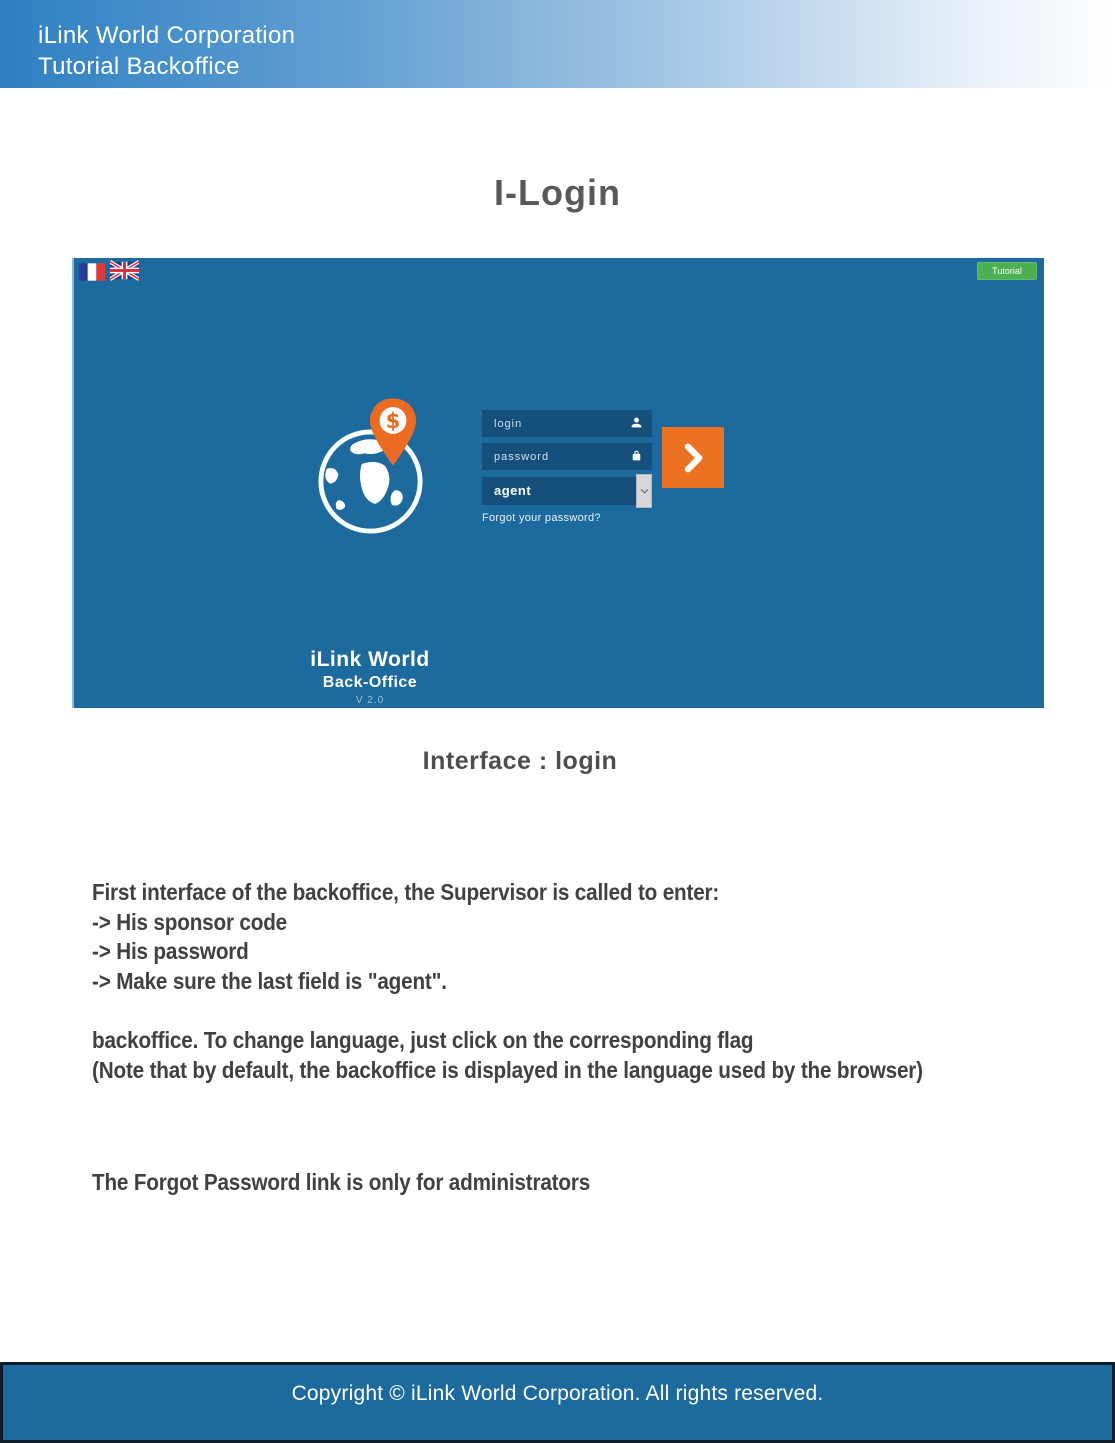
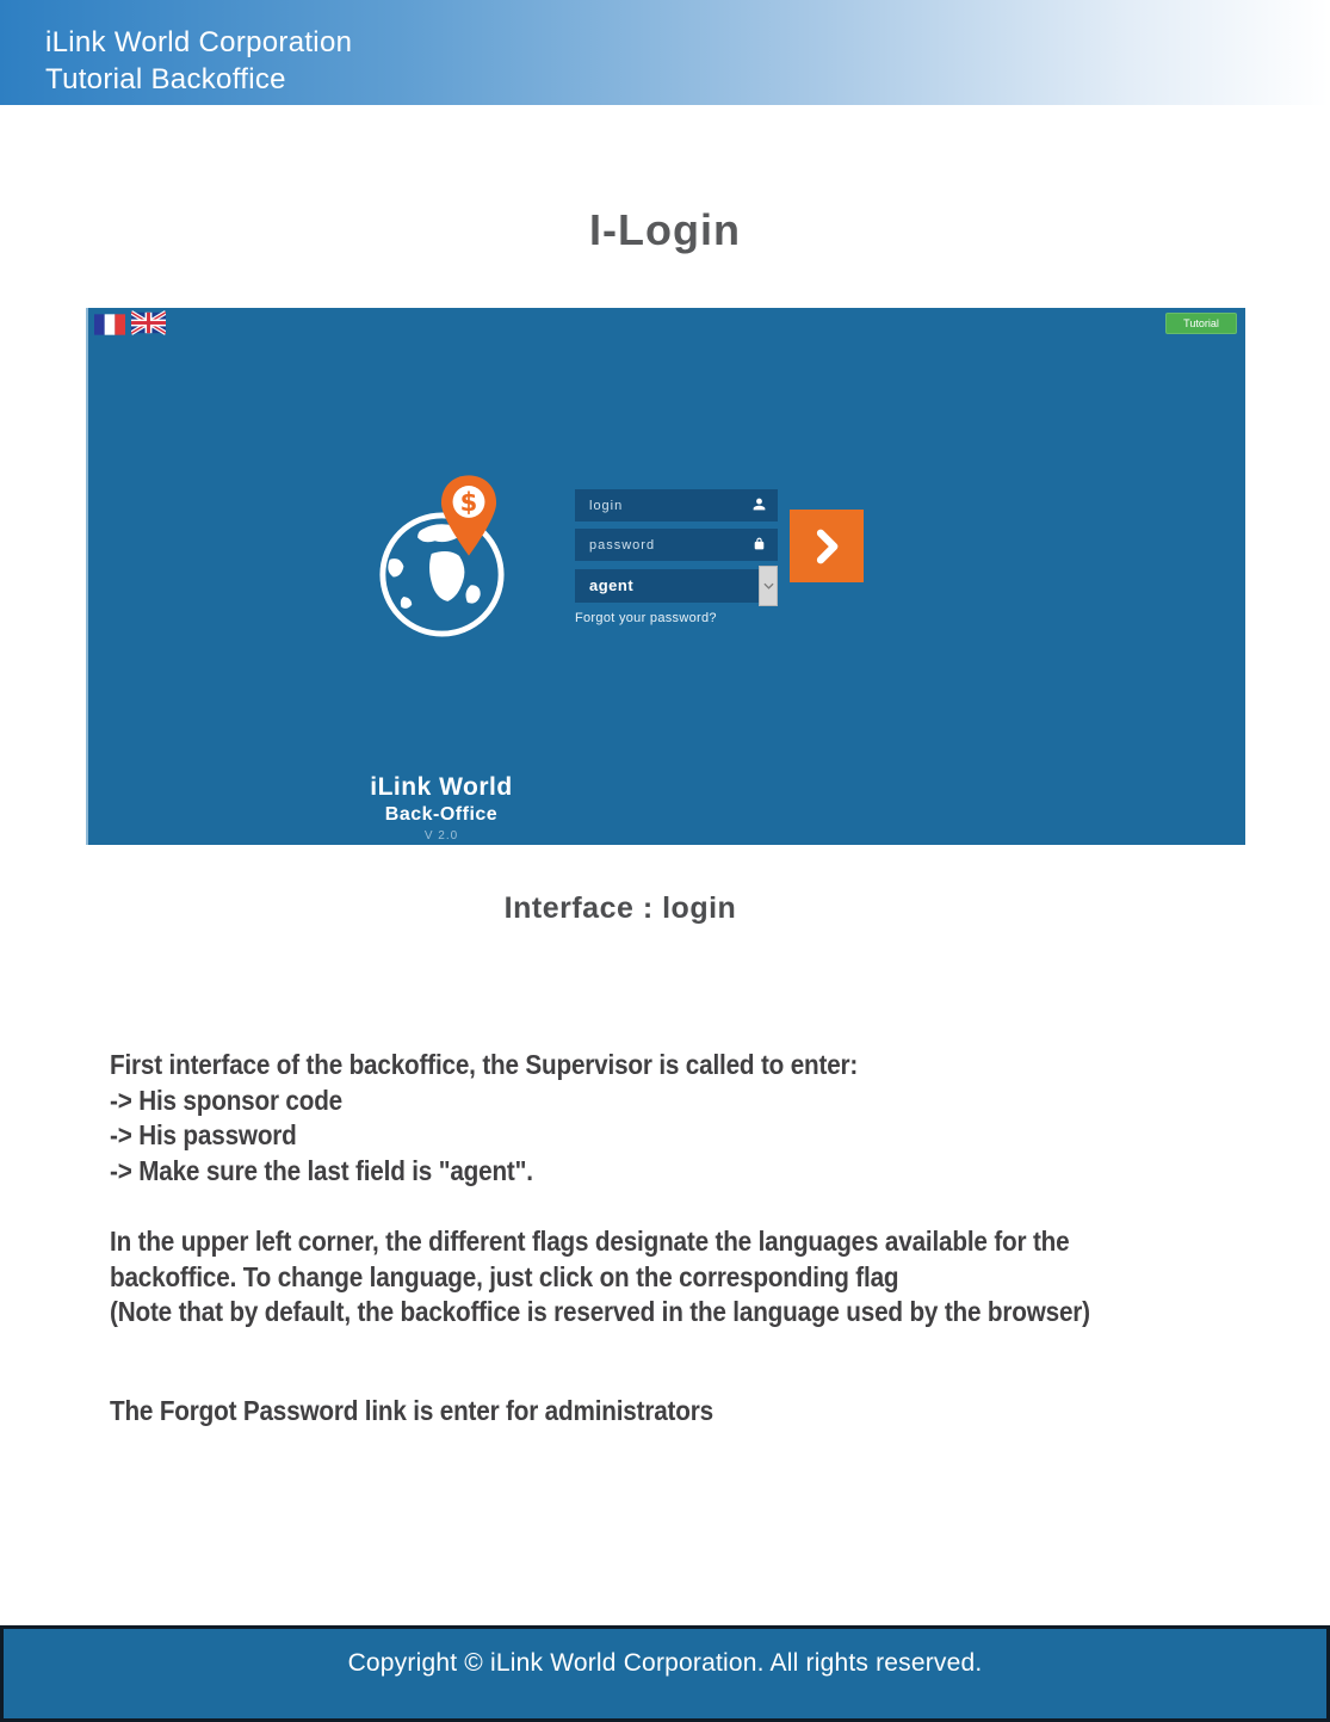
  iLink World Corporation
  Tutorial Backoffice
  I-Login
  Tutorial
  $
  iLink World
  Back-Office
  V 2.0
  login
  password
  agent
  Forgot your password?
  Interface : login
  First interface of the backoffice, the Supervisor is called to enter:
  -> His sponsor code
  -> His password
  -> Make sure the last field is "agent".
+ In the upper left corner, the different flags designate the languages available for the
  backoffice. To change language, just click on the corresponding flag
- (Note that by default, the backoffice is displayed in the language used by the browser)
+ (Note that by default, the backoffice is reserved in the language used by the browser)
- The Forgot Password link is only for administrators
+ The Forgot Password link is enter for administrators
  Copyright © iLink World Corporation. All rights reserved.
